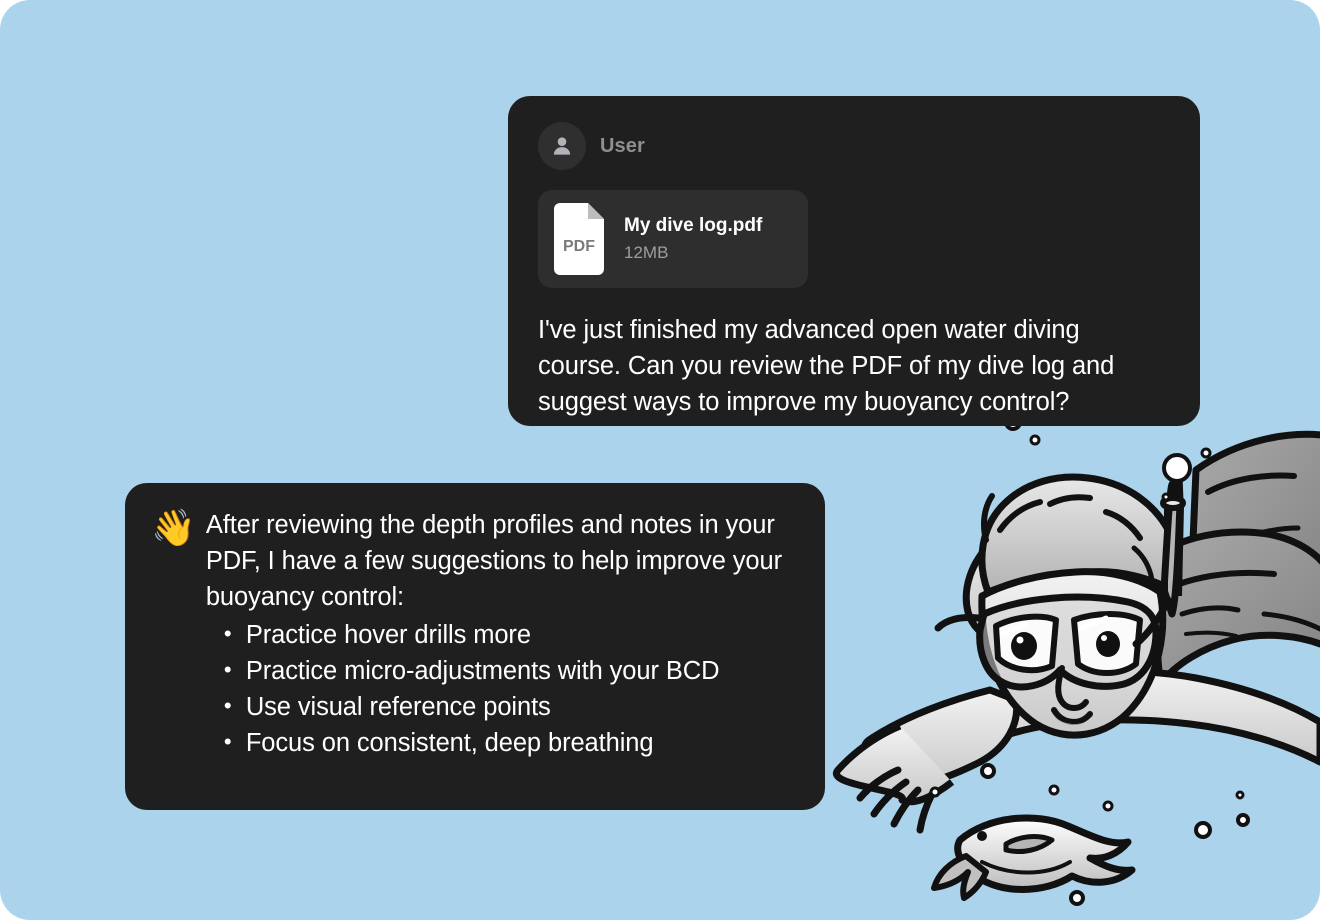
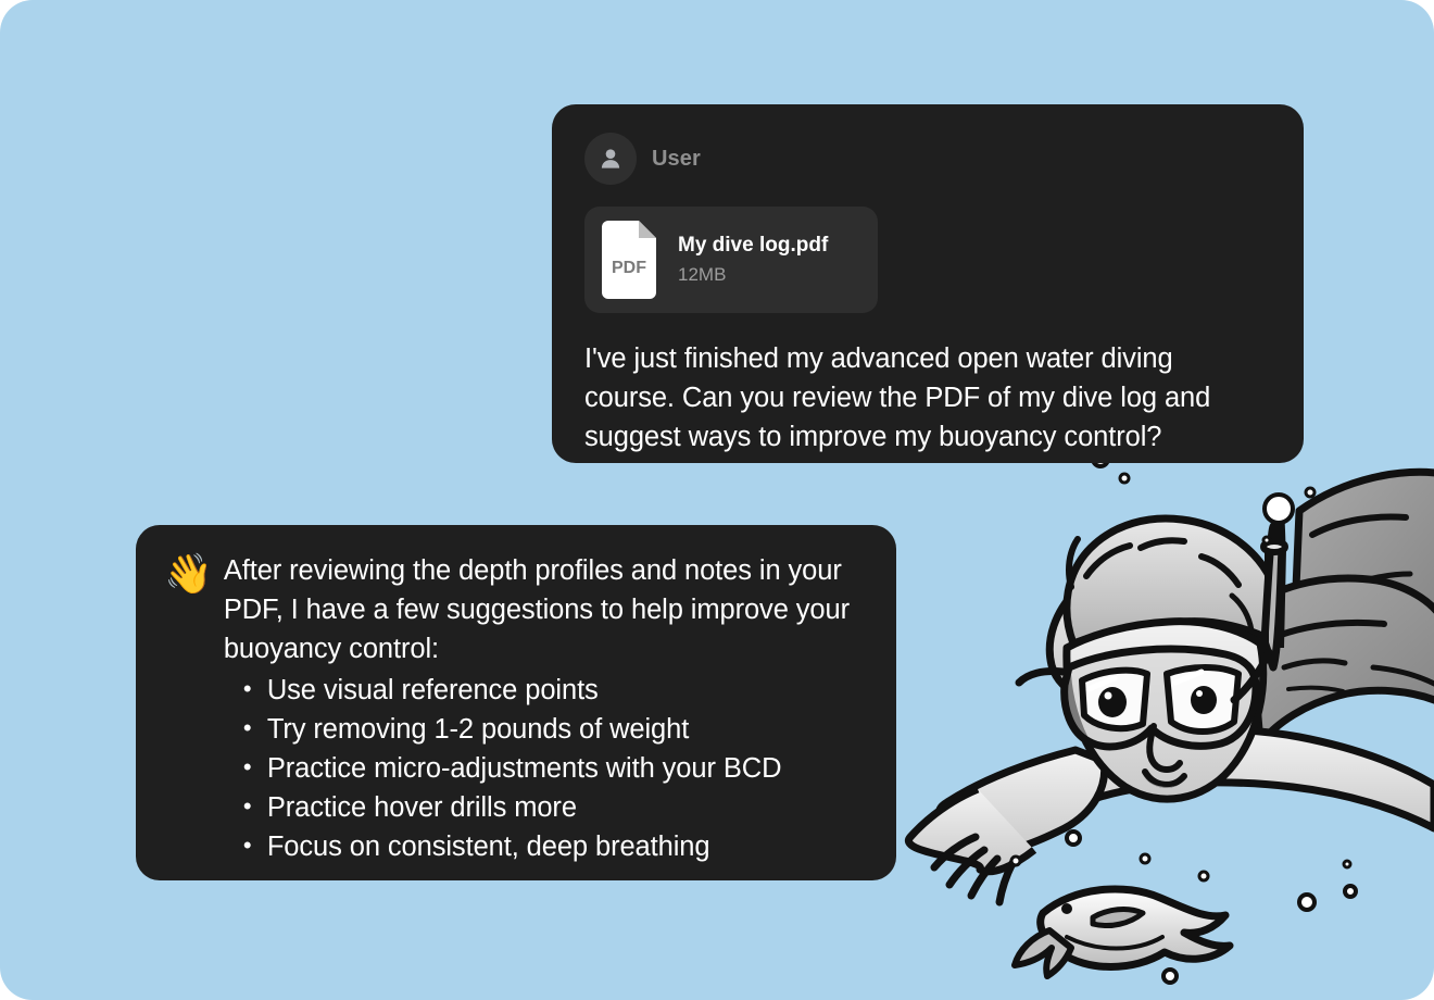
  User
  PDF
  My dive log.pdf
  12MB
  I've just finished my advanced open water diving course. Can you review the PDF of my dive log and suggest ways to improve my buoyancy control?
  👋
  After reviewing the depth profiles and notes in your PDF, I have a few suggestions to help improve your buoyancy control:
- Practice hover drills more
+ Use visual reference points
+ Try removing 1-2 pounds of weight
  Practice micro-adjustments with your BCD
- Use visual reference points
+ Practice hover drills more
  Focus on consistent, deep breathing
